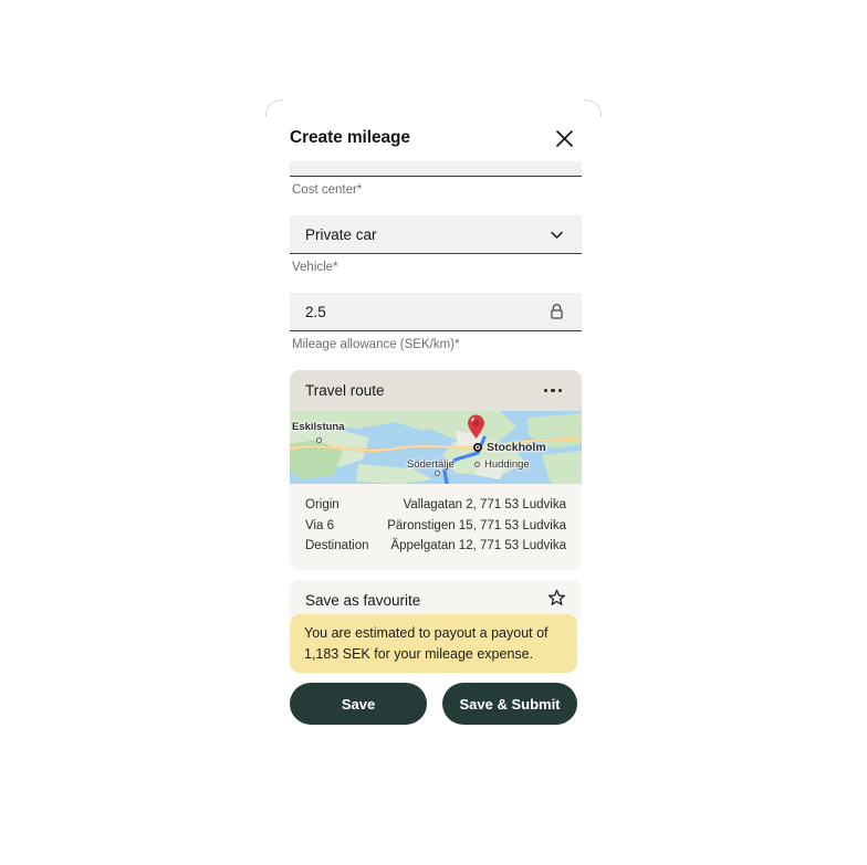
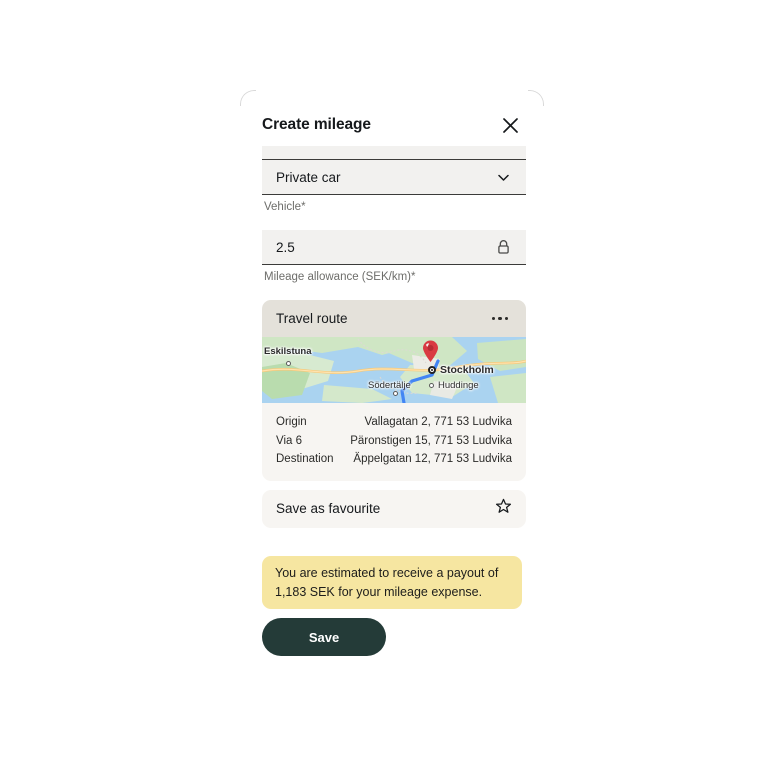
  Create mileage
- Cost center*
  Private car
  Vehicle*
  2.5
  Mileage allowance (SEK/km)*
  Travel route
  Eskilstuna
  Stockholm
  Södertälje
  Huddinge
  Origin
  Vallagatan 2, 771 53 Ludvika
  Via 6
  Päronstigen 15, 771 53 Ludvika
  Destination
  Äppelgatan 12, 771 53 Ludvika
  Save as favourite
- You are estimated to payout a payout of
+ You are estimated to receive a payout of
  1,183 SEK for your mileage expense.
  Save
- Save & Submit
